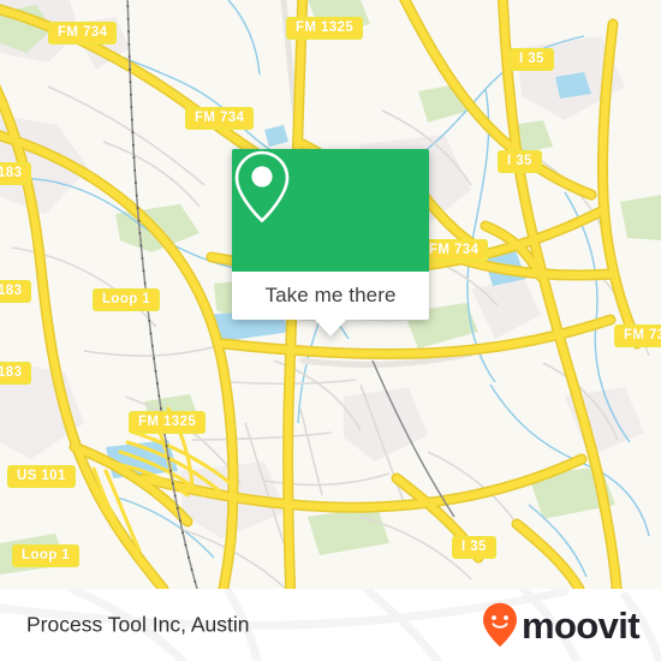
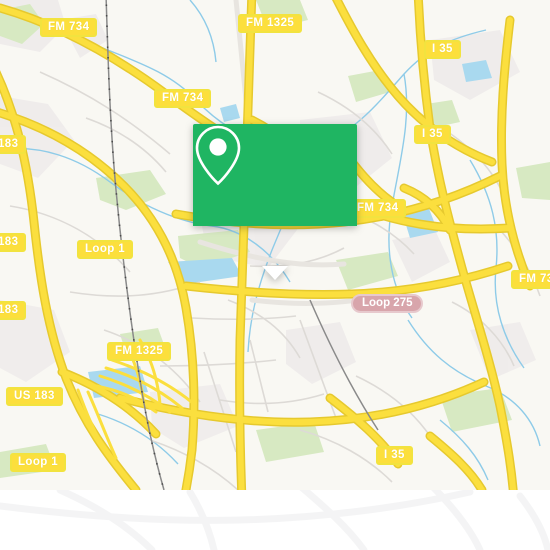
  FM 734
  FM 1325
  I 35
  FM 734
  I 35
  183
  183
  Loop 1
  FM 734
  183
+ Loop 275
  FM 1325
- US 101
+ US 183
  Loop 1
  I 35
- Take me there
- Process Tool Inc, Austin
- moovit
